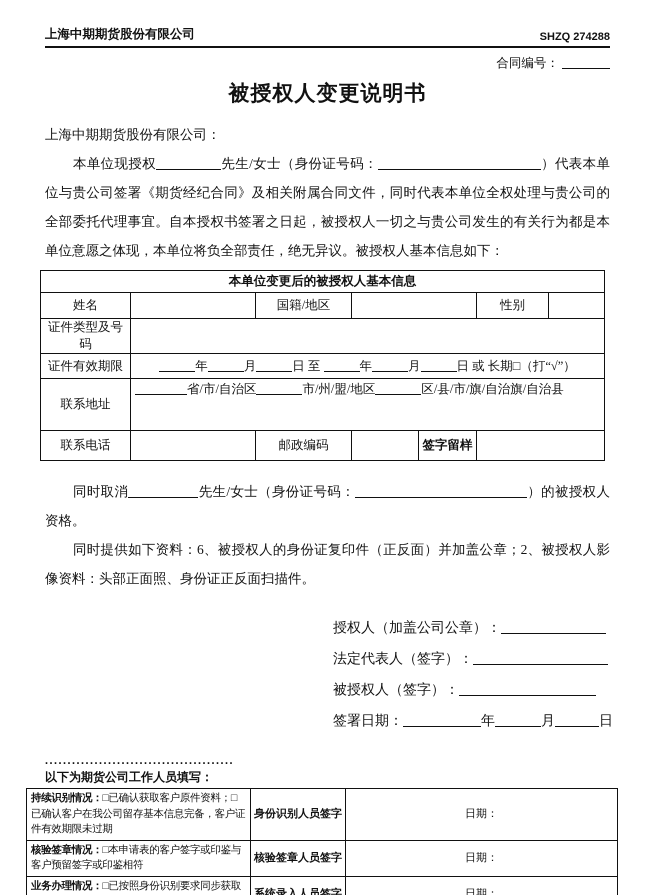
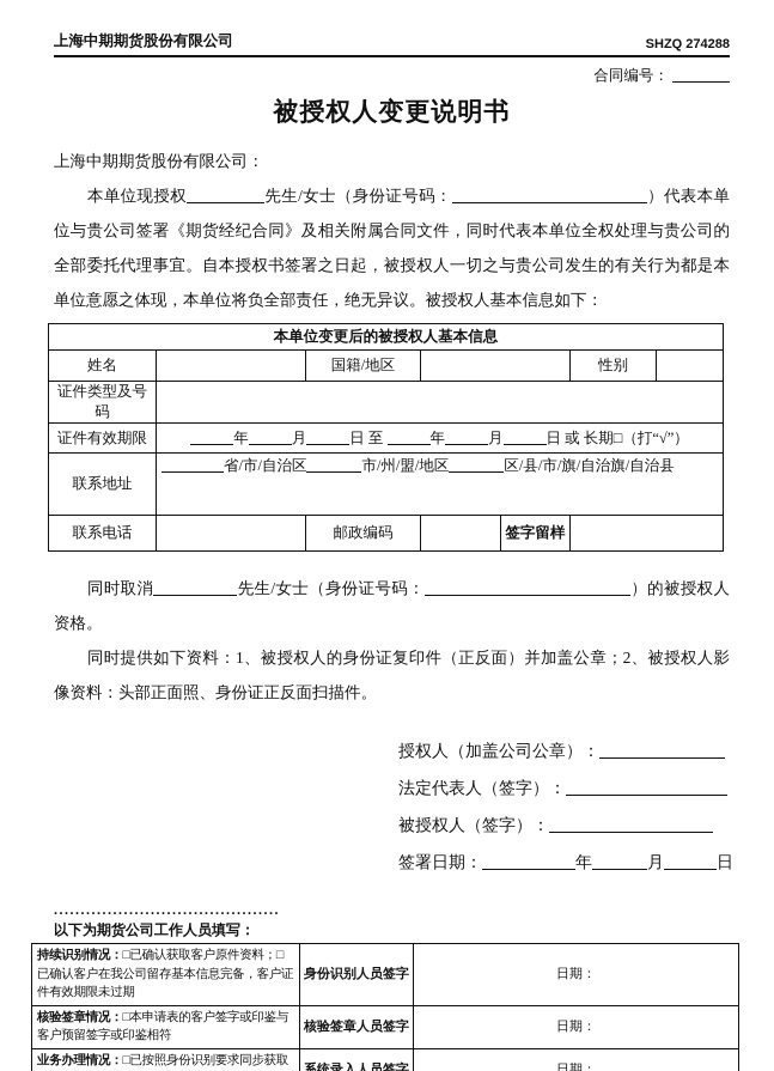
  上海中期期货股份有限公司
  SHZQ 274288
  合同编号：
  被授权人变更说明书
  上海中期期货股份有限公司：
  本单位现授权 先生/女士（身份证号码： ）代表本单位与贵公司签署《期货经纪合同》及相关附属合同文件，同时代表本单位全权处理与贵公司的全部委托代理事宜。自本授权书签署之日起，被授权人一切之与贵公司发生的有关行为都是本单位意愿之体现，本单位将负全部责任，绝无异议。被授权人基本信息如下：
  本单位变更后的被授权人基本信息
  姓名		国籍/地区		性别
  证件类型及号码
  证件有效期限	年 月 日 至 年 月 日 或 长期□（打“√”）
  联系地址	省/市/自治区 市/州/盟/地区 区/县/市/旗/自治旗/自治县
  联系电话		邮政编码		签字留样
  同时取消 先生/女士（身份证号码： ）的被授权人资格。
- 同时提供如下资料：6、被授权人的身份证复印件（正反面）并加盖公章；2、被授权人影像资料：头部正面照、身份证正反面扫描件。
+ 同时提供如下资料：1、被授权人的身份证复印件（正反面）并加盖公章；2、被授权人影像资料：头部正面照、身份证正反面扫描件。
  授权人（加盖公司公章）：
  法定代表人（签字）：
  被授权人（签字）：
  签署日期： 年 月 日
  ..........................................
  以下为期货公司工作人员填写：
  持续识别情况：□已确认获取客户原件资料；□已确认客户在我公司留存基本信息完备，客户证件有效期限未过期	身份识别人员签字	日期：
  核验签章情况：□本申请表的客户签字或印鉴与客户预留签字或印鉴相符	核验签章人员签字	日期：
